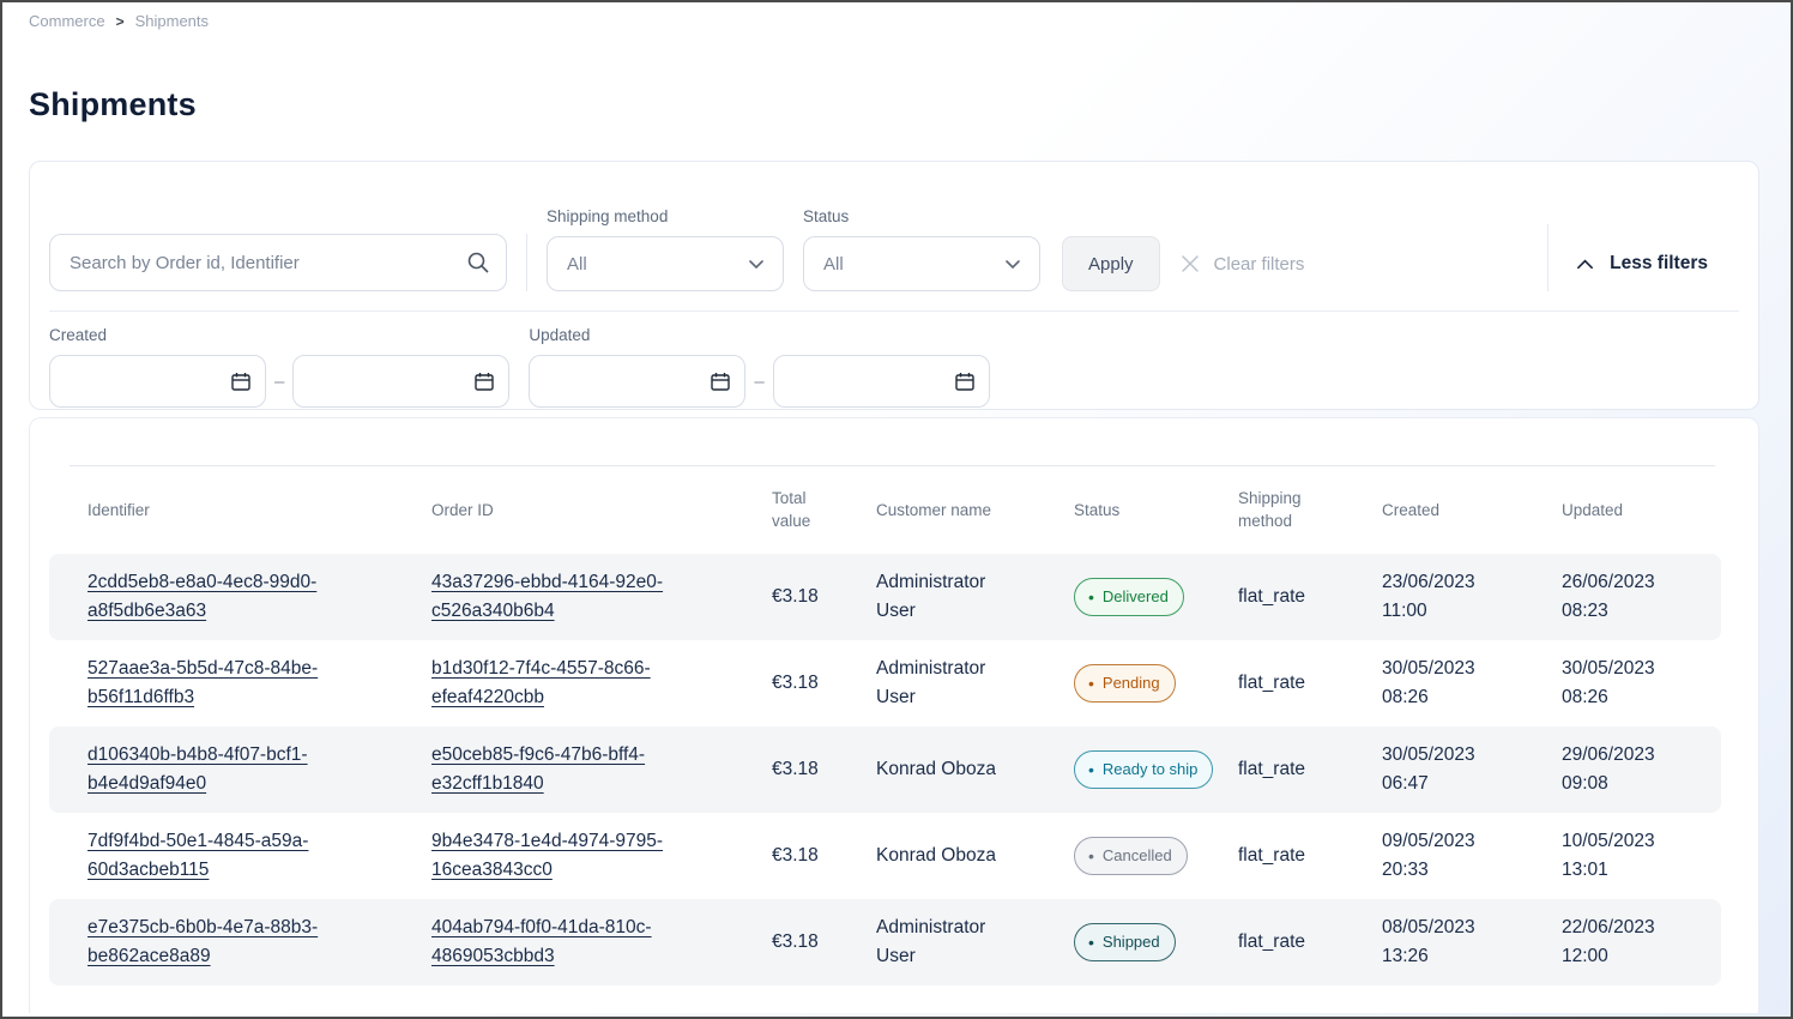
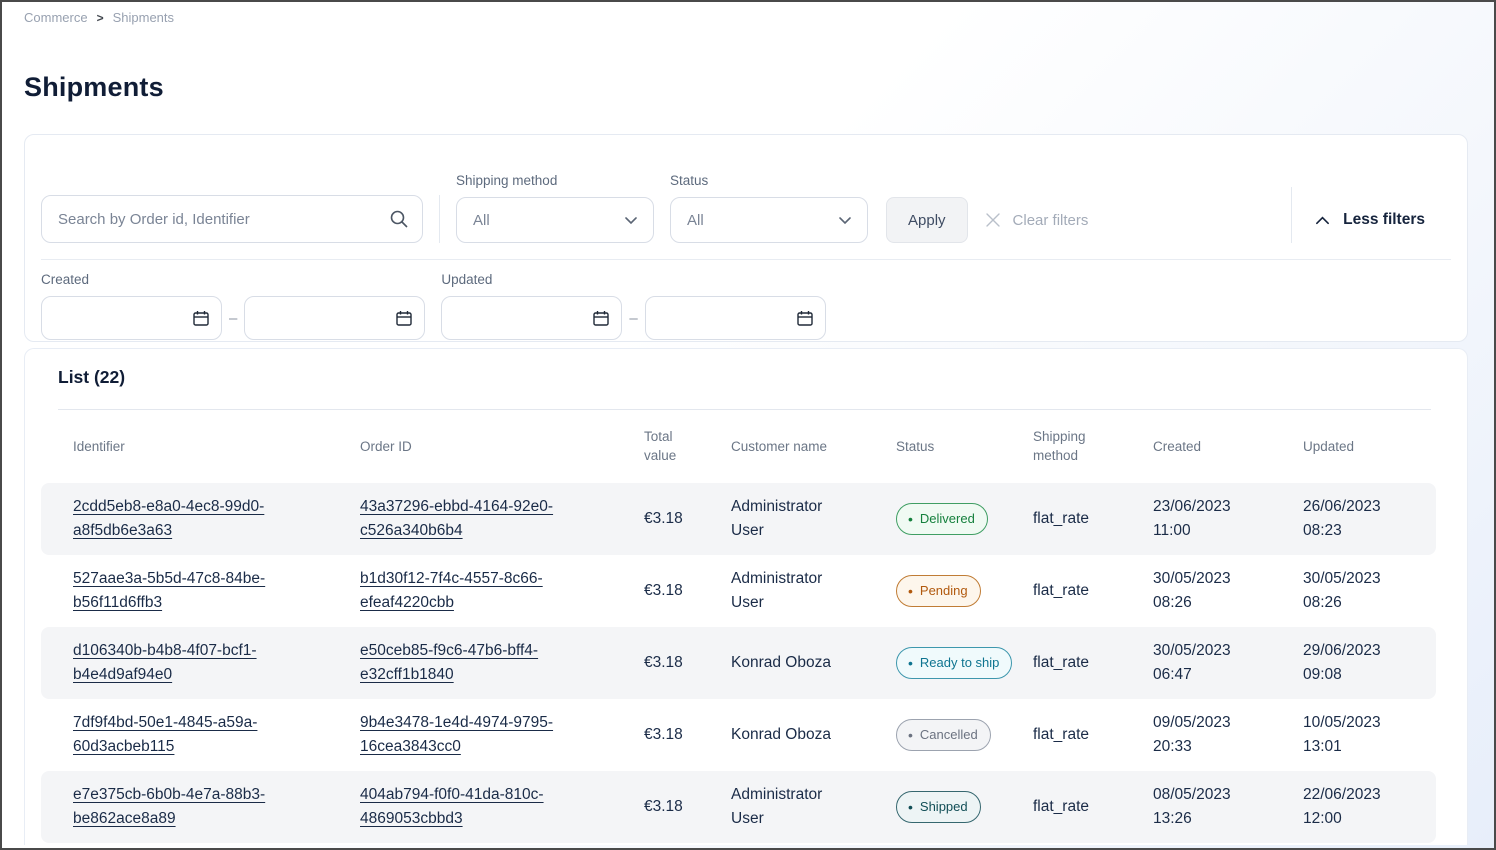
  Commerce
  >
  Shipments
  Shipments
  Search by Order id, Identifier
  Shipping method
  All
  Status
  All
  Apply
  Clear filters
  Less filters
  Created
  –
  Updated
  –
+ List (22)
  Identifier
  Order ID
  Total value
  Customer name
  Status
  Shipping method
  Created
  Updated
  2cdd5eb8-e8a0-4ec8-99d0-a8f5db6e3a63
  43a37296-ebbd-4164-92e0-c526a340b6b4
  €3.18
  Administrator User
  Delivered
  flat_rate
  23/06/2023 11:00
  26/06/2023 08:23
  527aae3a-5b5d-47c8-84be-b56f11d6ffb3
  b1d30f12-7f4c-4557-8c66-efeaf4220cbb
  €3.18
  Administrator User
  Pending
  flat_rate
  30/05/2023 08:26
  30/05/2023 08:26
  d106340b-b4b8-4f07-bcf1-b4e4d9af94e0
  e50ceb85-f9c6-47b6-bff4-e32cff1b1840
  €3.18
  Konrad Oboza
  Ready to ship
  flat_rate
  30/05/2023 06:47
  29/06/2023 09:08
  7df9f4bd-50e1-4845-a59a-60d3acbeb115
  9b4e3478-1e4d-4974-9795-16cea3843cc0
  €3.18
  Konrad Oboza
  Cancelled
  flat_rate
  09/05/2023 20:33
  10/05/2023 13:01
  e7e375cb-6b0b-4e7a-88b3-be862ace8a89
  404ab794-f0f0-41da-810c-4869053cbbd3
  €3.18
  Administrator User
  Shipped
  flat_rate
  08/05/2023 13:26
  22/06/2023 12:00
